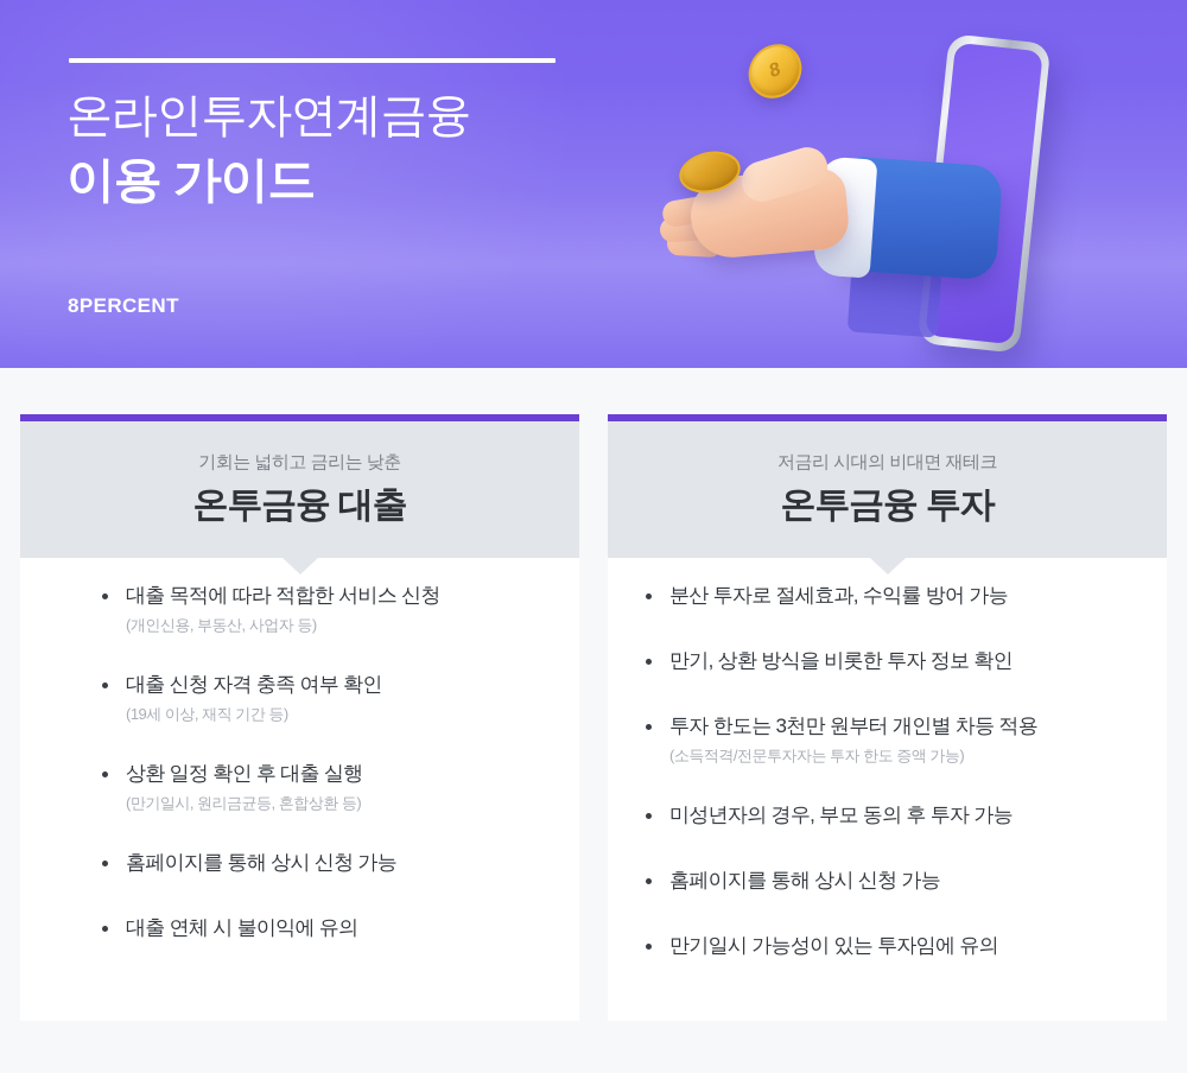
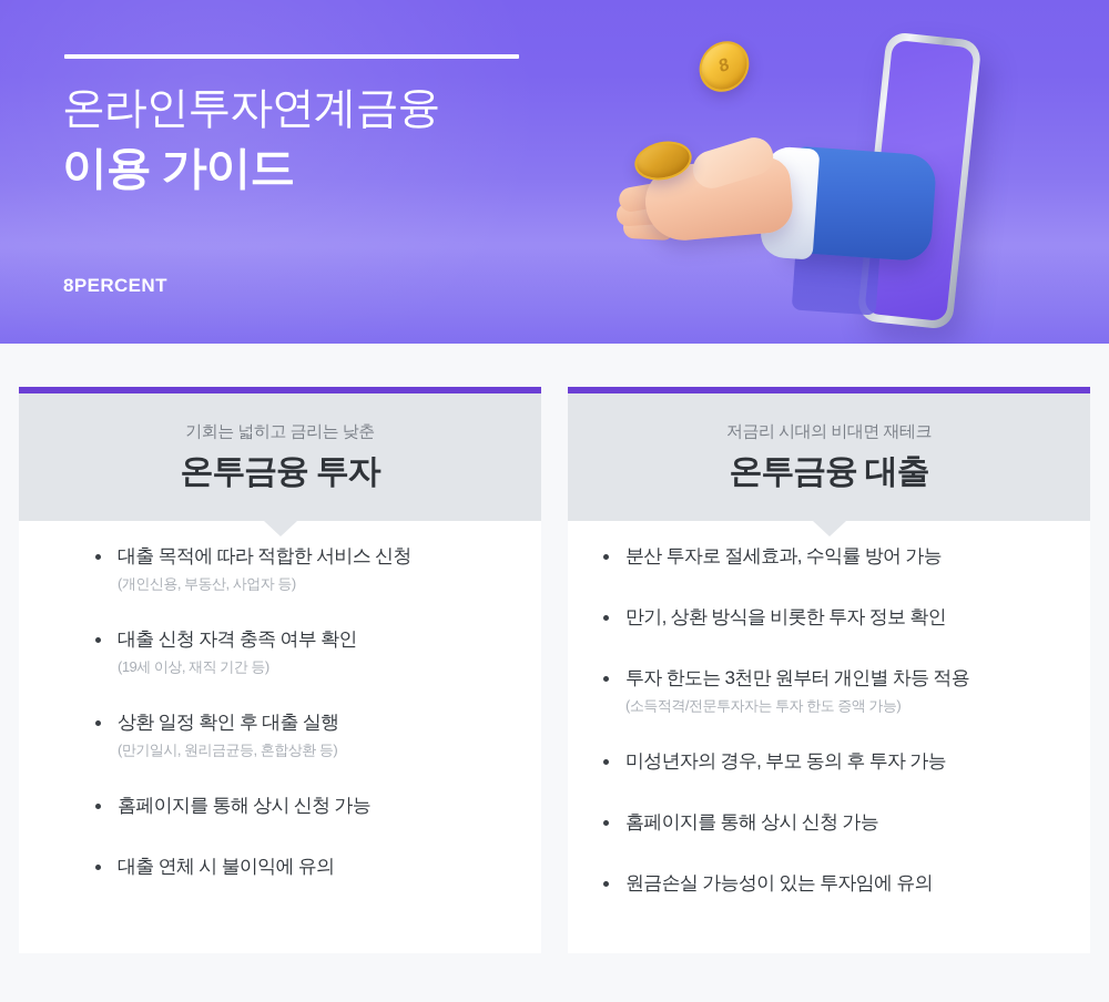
  온라인투자연계금융
  이용 가이드
  8PERCENT
  기회는 넓히고 금리는 낮춘
- 온투금융 대출
+ 온투금융 투자
  대출 목적에 따라 적합한 서비스 신청
  (개인신용, 부동산, 사업자 등)
  대출 신청 자격 충족 여부 확인
  (19세 이상, 재직 기간 등)
  상환 일정 확인 후 대출 실행
  (만기일시, 원리금균등, 혼합상환 등)
  홈페이지를 통해 상시 신청 가능
  대출 연체 시 불이익에 유의
  저금리 시대의 비대면 재테크
- 온투금융 투자
+ 온투금융 대출
  분산 투자로 절세효과, 수익률 방어 가능
  만기, 상환 방식을 비롯한 투자 정보 확인
  투자 한도는 3천만 원부터 개인별 차등 적용
  (소득적격/전문투자자는 투자 한도 증액 가능)
  미성년자의 경우, 부모 동의 후 투자 가능
  홈페이지를 통해 상시 신청 가능
- 만기일시 가능성이 있는 투자임에 유의
+ 원금손실 가능성이 있는 투자임에 유의
